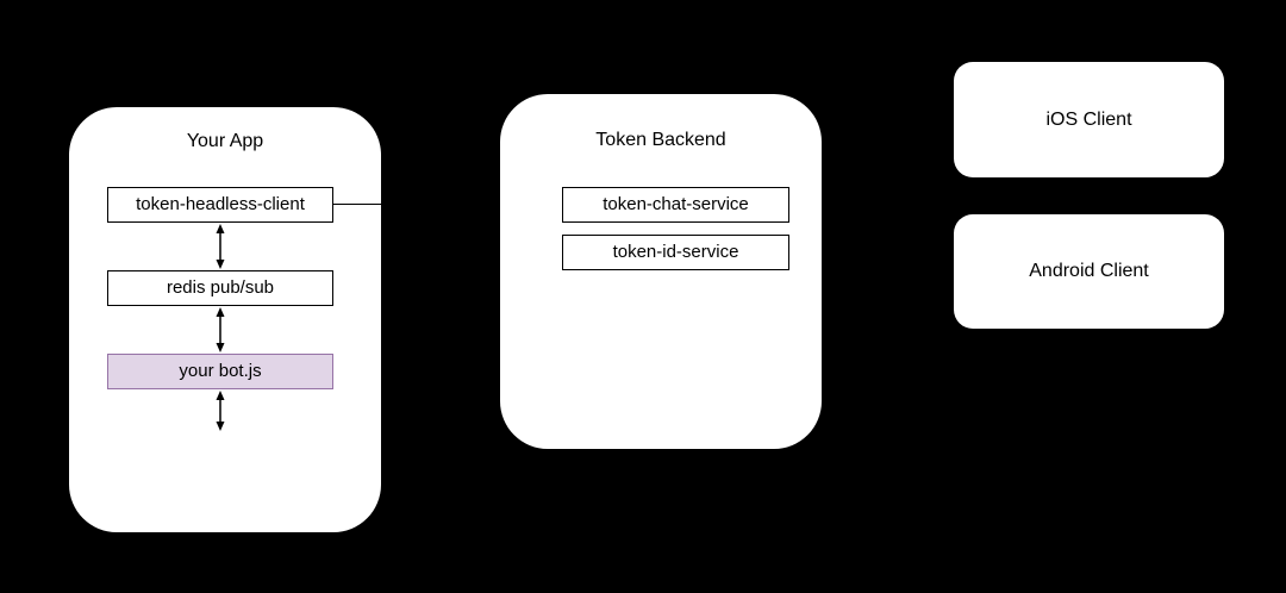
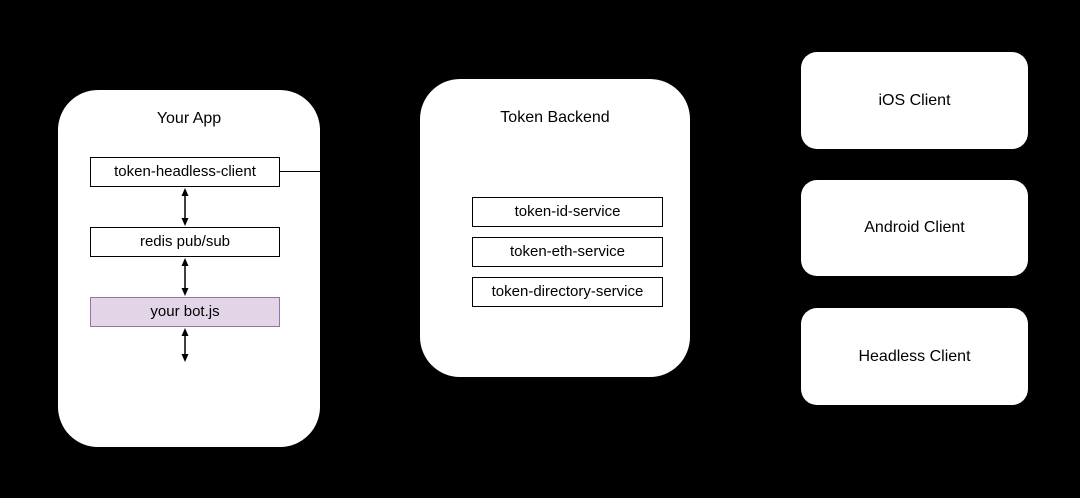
  Your App
  token-headless-client
  redis pub/sub
  your bot.js
  Token Backend
- token-chat-service
  token-id-service
+ token-eth-service
+ token-directory-service
  iOS Client
  Android Client
+ Headless Client
